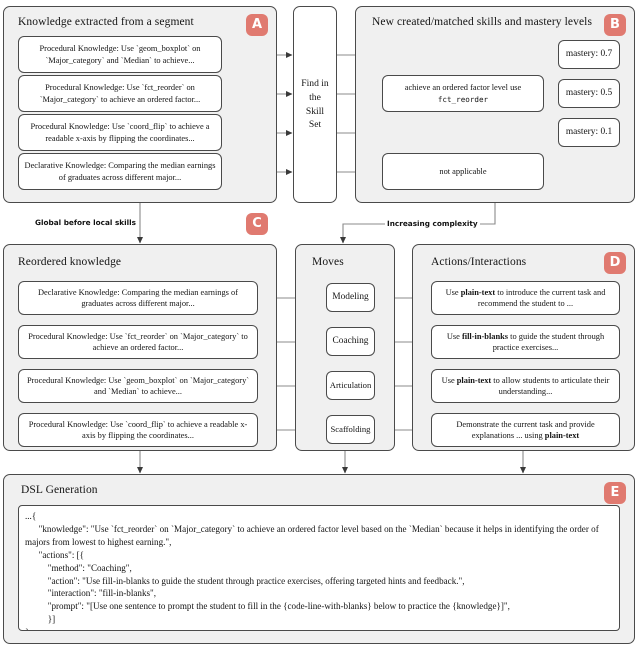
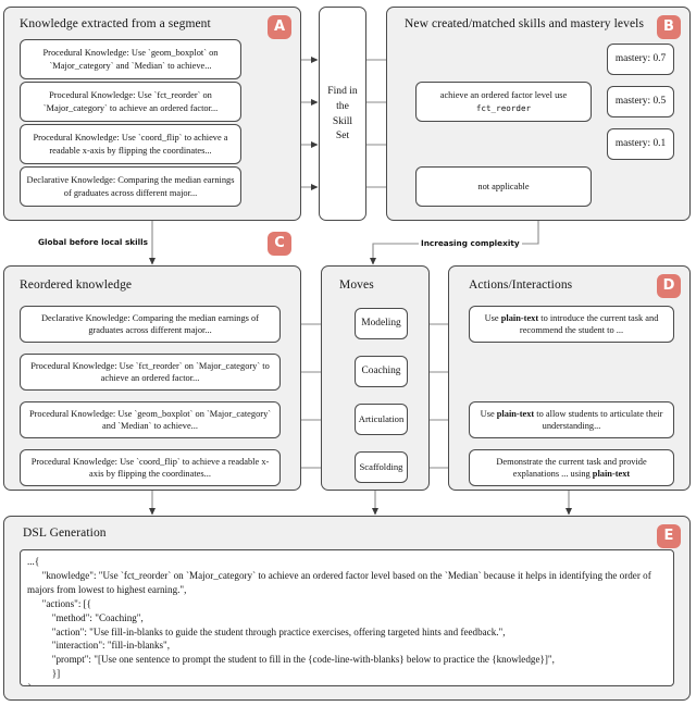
  Knowledge extracted from a segment
  A
  Procedural Knowledge: Use `geom_boxplot` on `Major_category` and `Median` to achieve...
  Procedural Knowledge: Use `fct_reorder` on `Major_category` to achieve an ordered factor...
  Procedural Knowledge: Use `coord_flip` to achieve a readable x-axis by flipping the coordinates...
  Declarative Knowledge: Comparing the median earnings of graduates across different major...
  Find in the Skill Set
  New created/matched skills and mastery levels
  B
  achieve an ordered factor level use fct_reorder
  not applicable
  mastery: 0.7
  mastery: 0.5
  mastery: 0.1
  Global before local skills
  Increasing complexity
  C
  Reordered knowledge
  Declarative Knowledge: Comparing the median earnings of graduates across different major...
  Procedural Knowledge: Use `fct_reorder` on `Major_category` to achieve an ordered factor...
  Procedural Knowledge: Use `geom_boxplot` on `Major_category` and `Median` to achieve...
  Procedural Knowledge: Use `coord_flip` to achieve a readable x-axis by flipping the coordinates...
  Moves
  Modeling
  Coaching
  Articulation
  Scaffolding
  Actions/Interactions
  D
  Use plain-text to introduce the current task and recommend the student to ...
- Use fill-in-blanks to guide the student through practice exercises...
  Use plain-text to allow students to articulate their understanding...
  Demonstrate the current task and provide explanations ... using plain-text
  DSL Generation
  E
  ...{
  "knowledge": "Use `fct_reorder` on `Major_category` to achieve an ordered factor level based on the `Median` because it helps in identifying the order of majors from lowest to highest earning.",
  "actions": [{
  "method": "Coaching",
  "action": "Use fill-in-blanks to guide the student through practice exercises, offering targeted hints and feedback.",
  "interaction": "fill-in-blanks",
  "prompt": "[Use one sentence to prompt the student to fill in the {code-line-with-blanks} below to practice the {knowledge}]",
  }]
